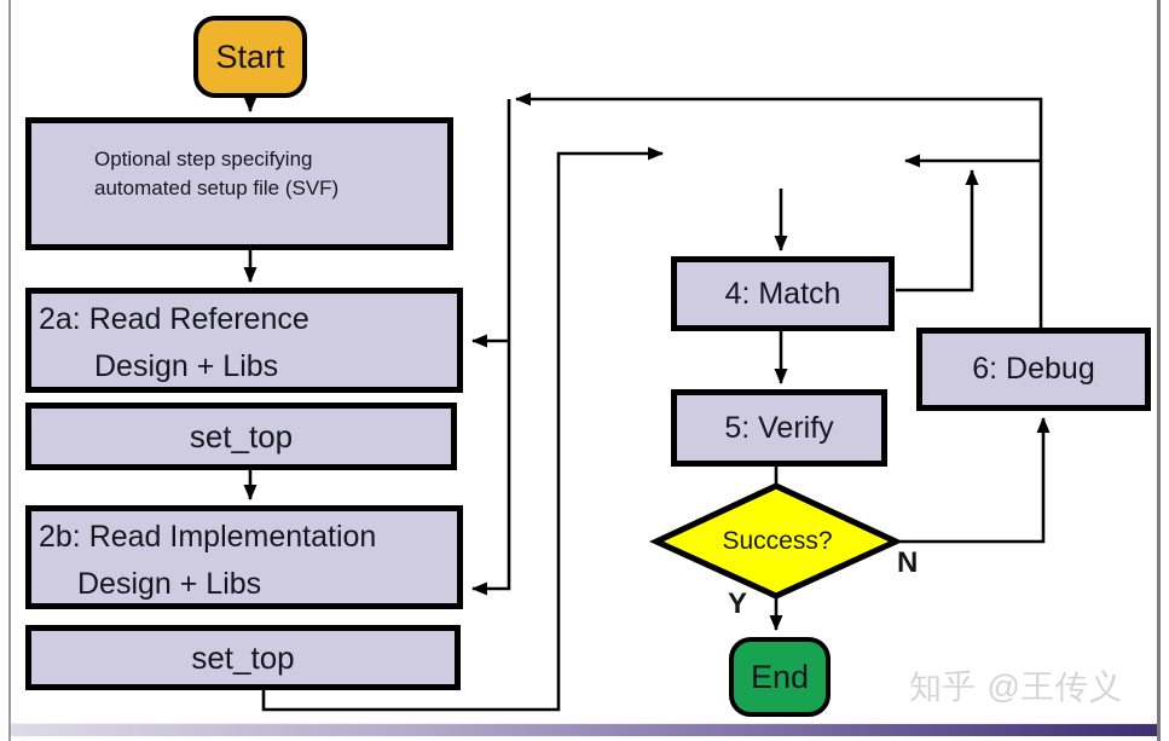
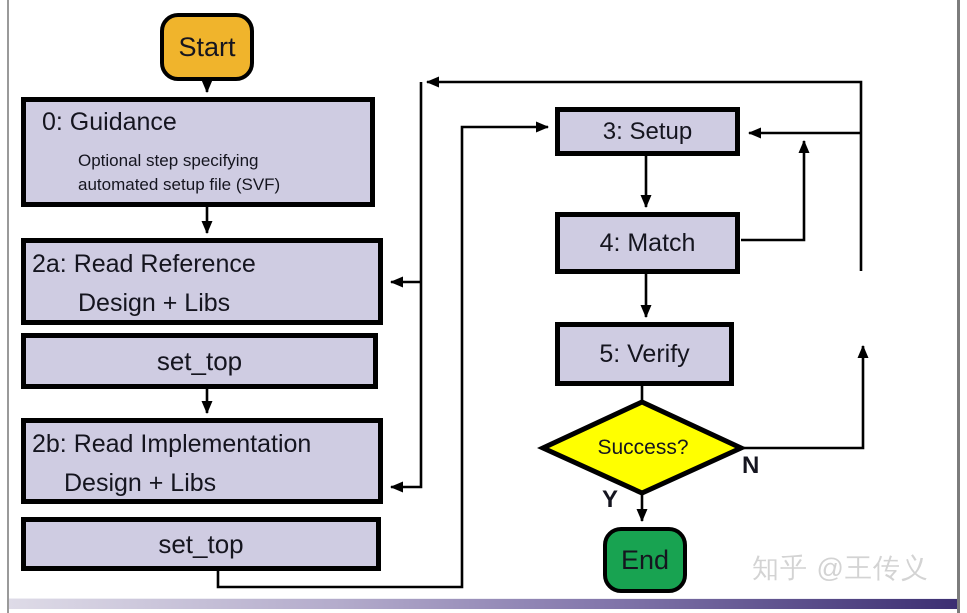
  Start
+ 0: Guidance
  Optional step specifying
  automated setup file (SVF)
  2a: Read Reference
  Design + Libs
  set_top
  2b: Read Implementation
  Design + Libs
  set_top
+ 3: Setup
  4: Match
  5: Verify
- 6: Debug
  Success?
  Y
  N
  End
  知乎 @王传义
